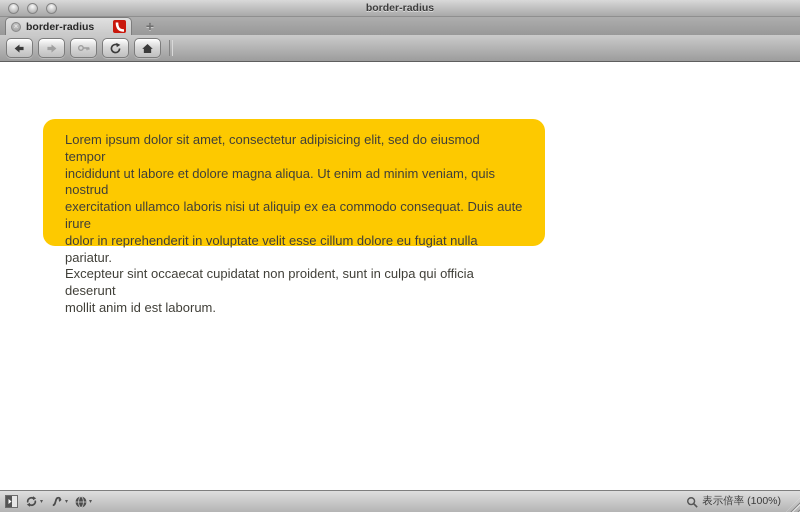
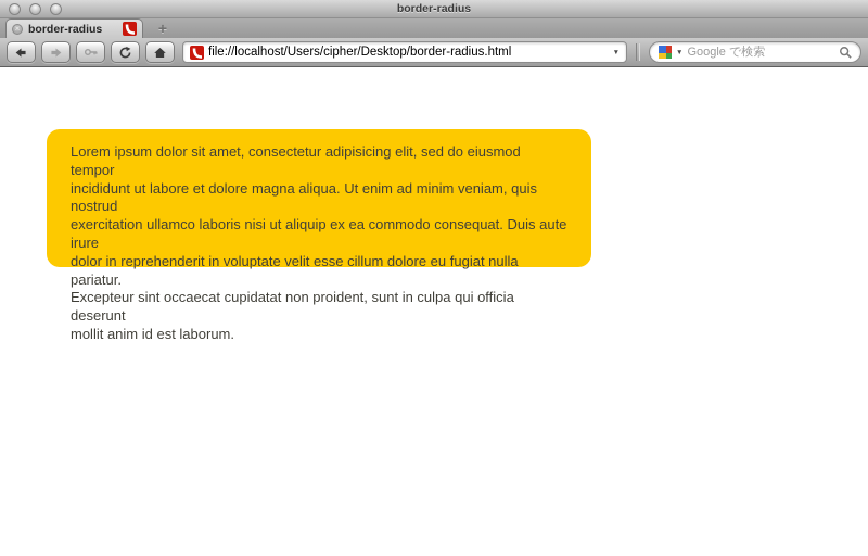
  border-radius
  ×
  border-radius
  +
+ file://localhost/Users/cipher/Desktop/border-radius.html
+ Google で検索
  Lorem ipsum dolor sit amet, consectetur adipisicing elit, sed do eiusmod tempor
  incididunt ut labore et dolore magna aliqua. Ut enim ad minim veniam, quis nostrud
  exercitation ullamco laboris nisi ut aliquip ex ea commodo consequat. Duis aute irure
  dolor in reprehenderit in voluptate velit esse cillum dolore eu fugiat nulla pariatur.
  Excepteur sint occaecat cupidatat non proident, sunt in culpa qui officia deserunt
  mollit anim id est laborum.
- 表示倍率 (100%)
